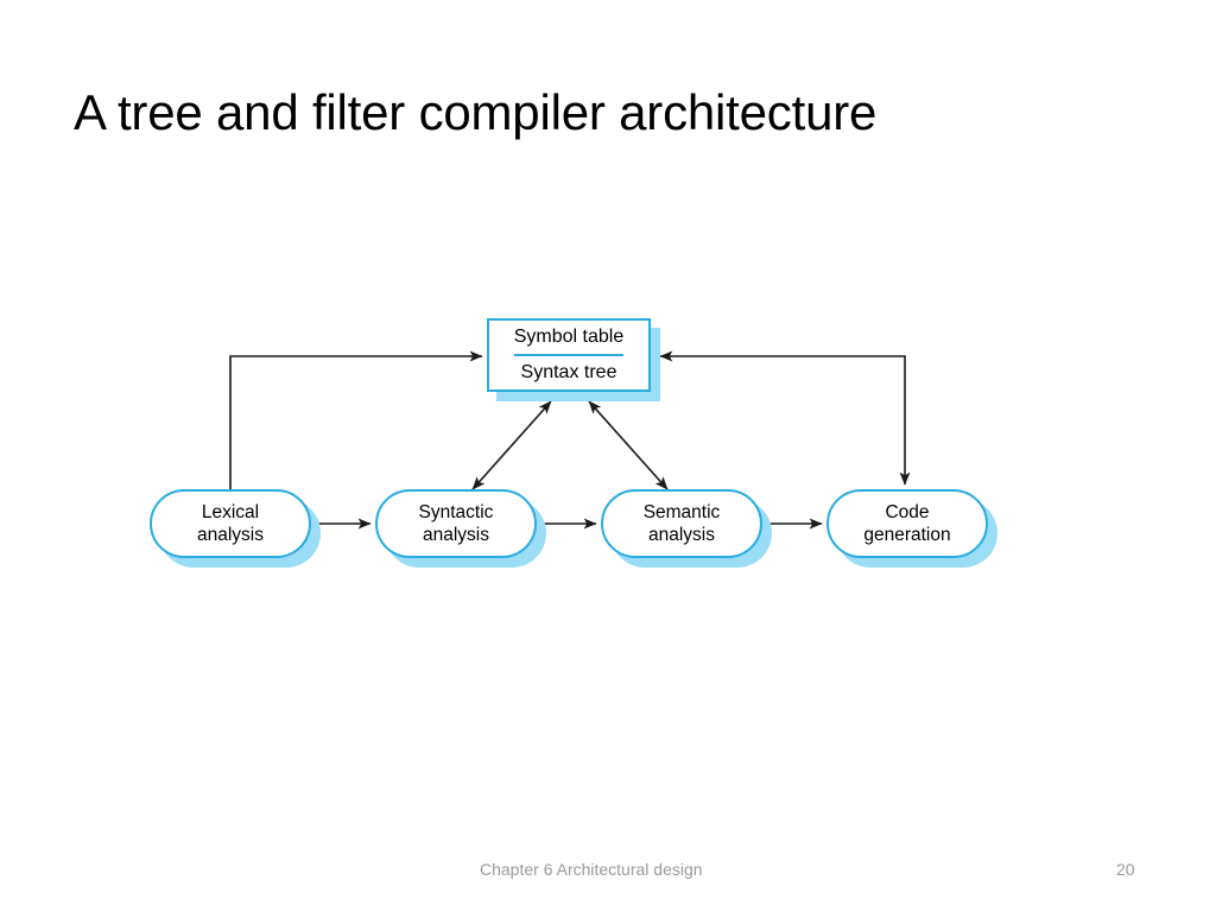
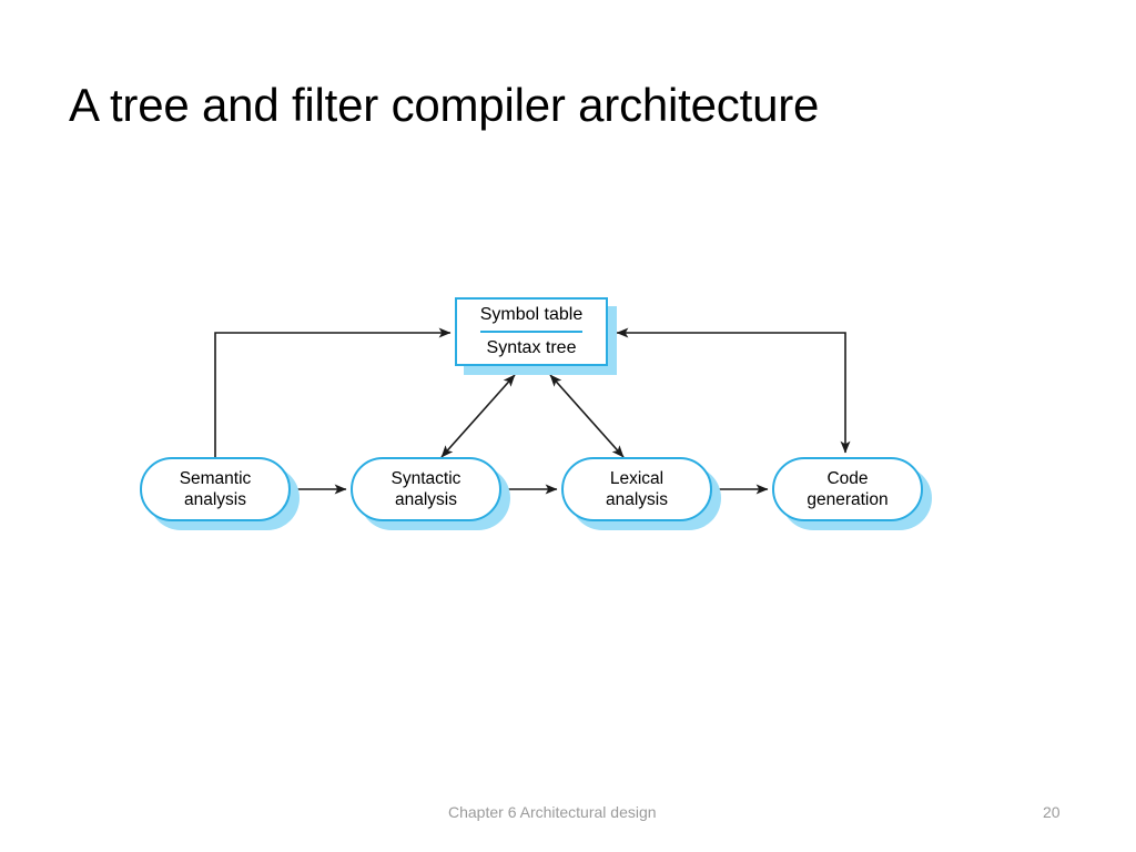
  A tree and filter compiler architecture
  Symbol table
  Syntax tree
- Lexical
+ Semantic
  analysis
  Syntactic
  analysis
- Semantic
+ Lexical
  analysis
  Code
  generation
  Chapter 6 Architectural design
  20
